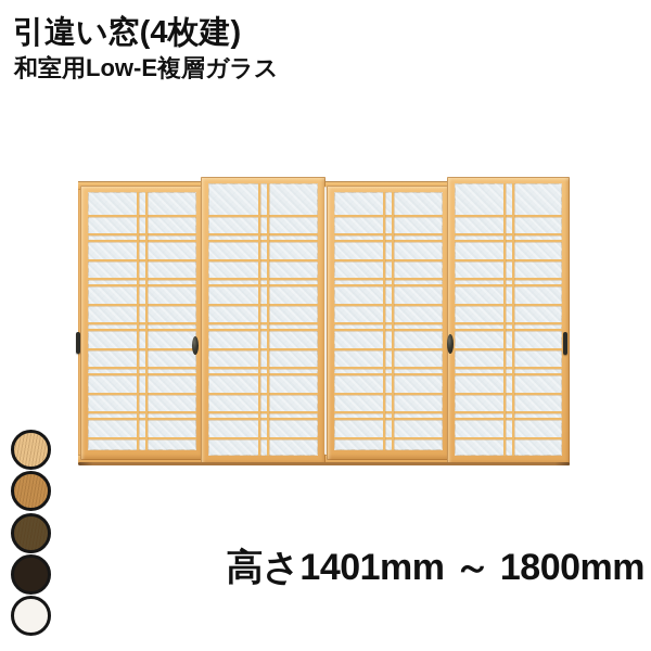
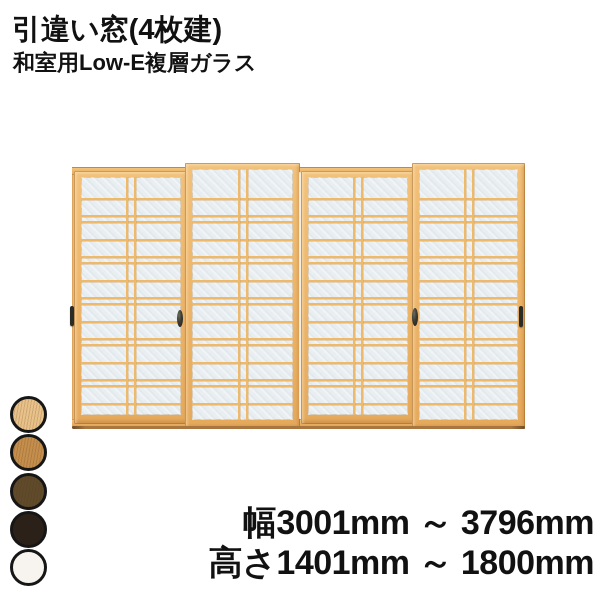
  引違い窓(4枚建)
  和室用Low-E複層ガラス
+ 幅3001mm ～ 3796mm
  高さ1401mm ～ 1800mm
